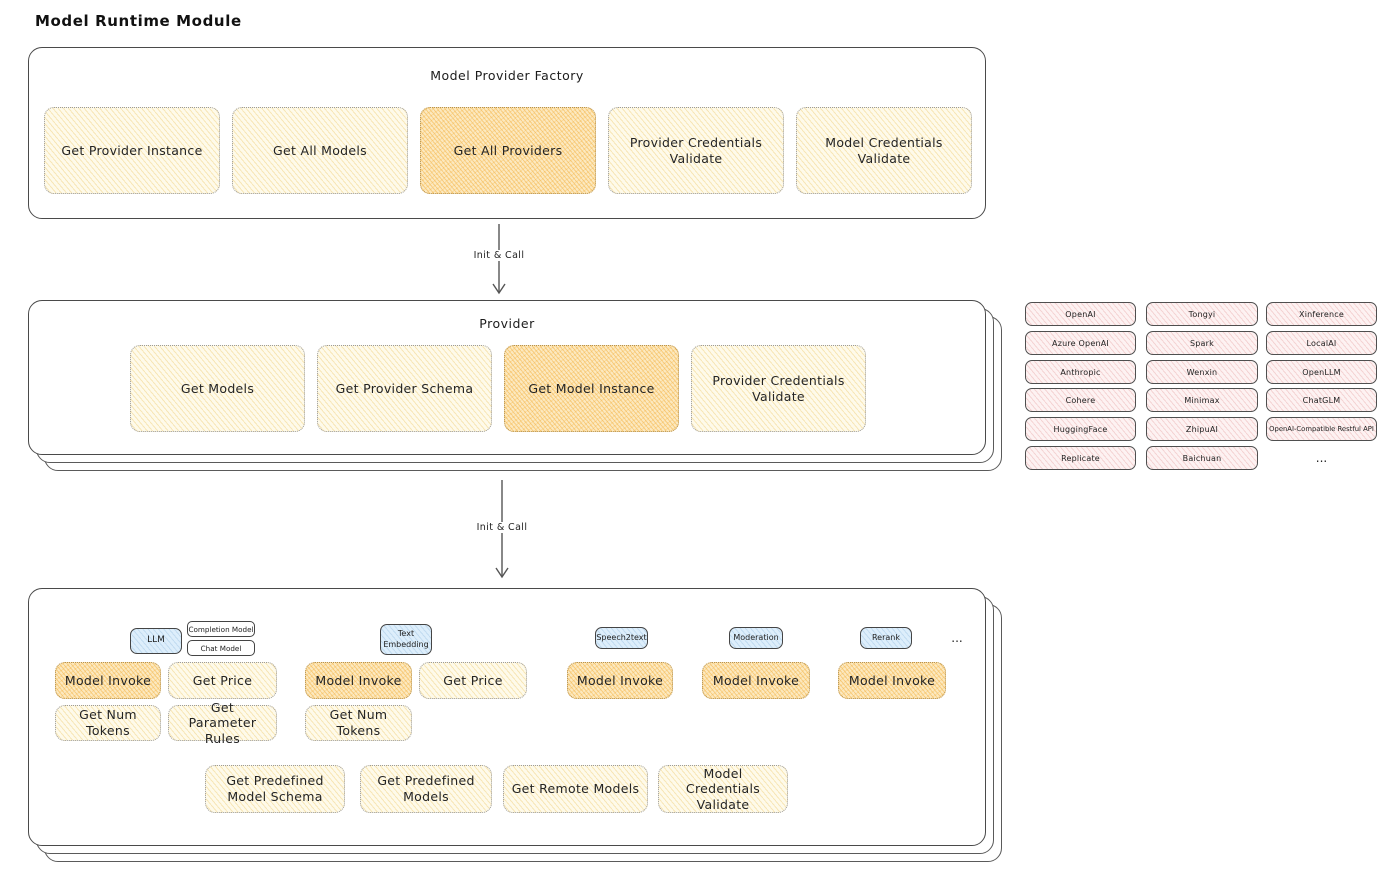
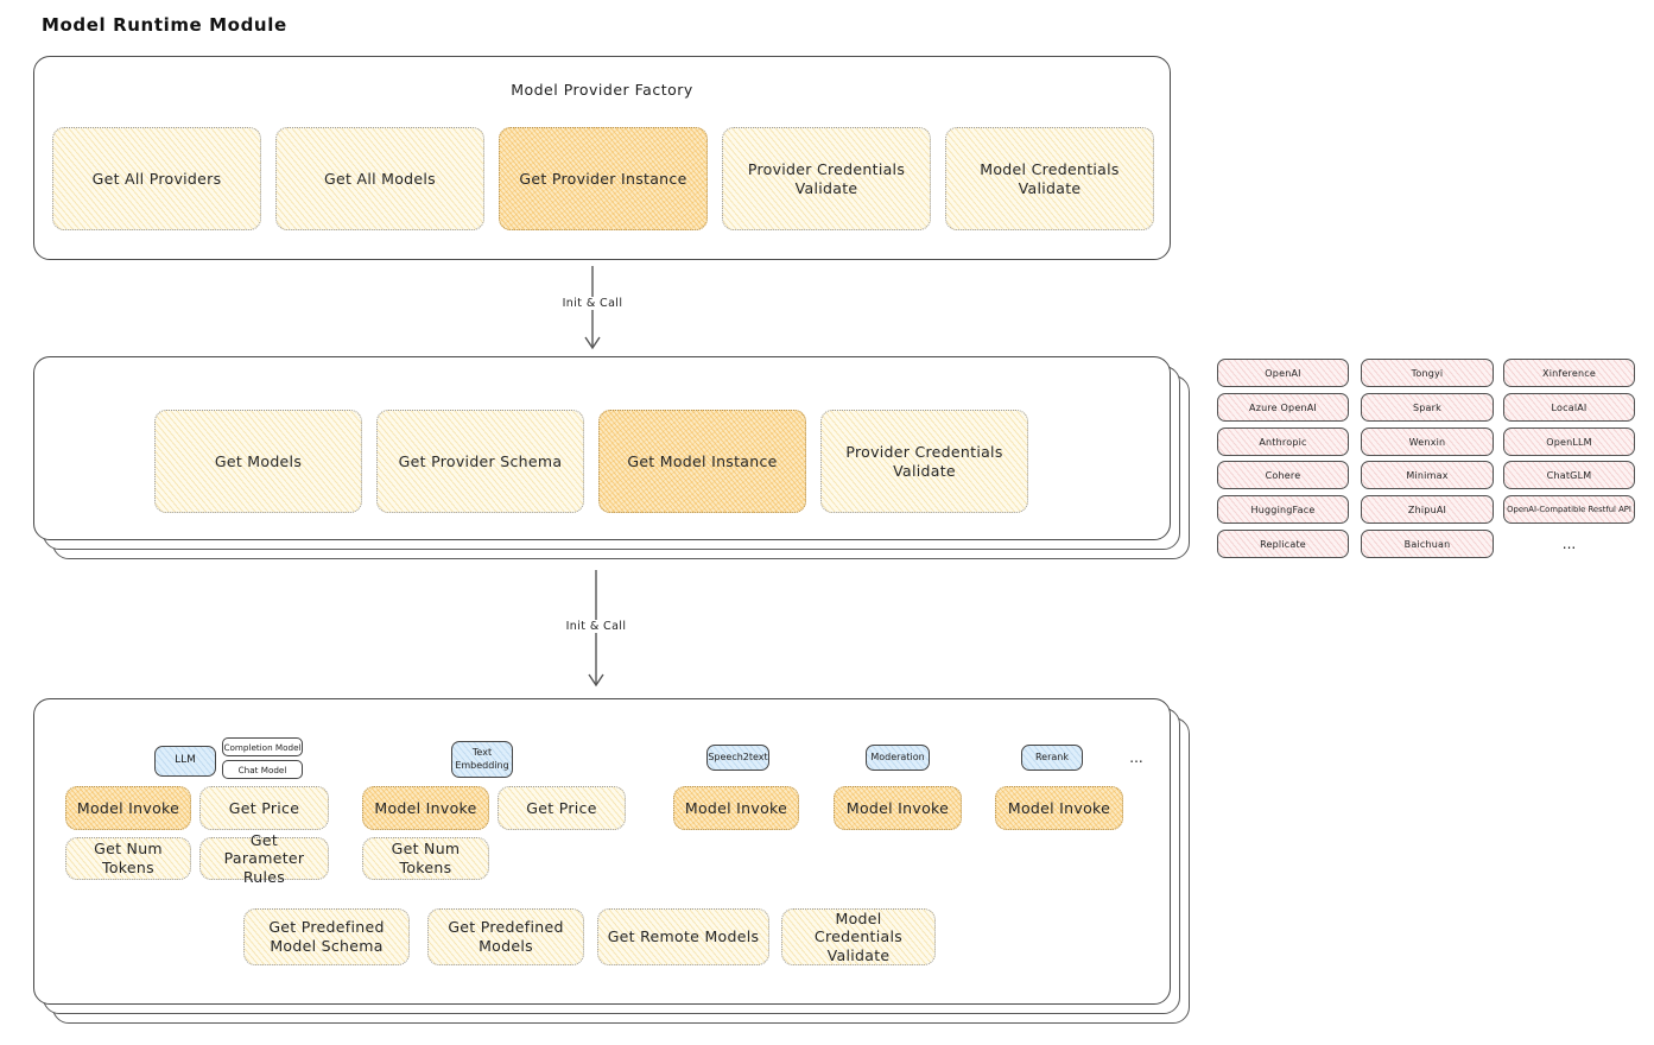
  Model Runtime Module
  Model Provider Factory
- Get Provider Instance
+ Get All Providers
  Get All Models
- Get All Providers
+ Get Provider Instance
  Provider Credentials Validate
  Model Credentials Validate
  Init & Call
- Provider
  Get Models
  Get Provider Schema
  Get Model Instance
  Provider Credentials Validate
  OpenAI
  Azure OpenAI
  Anthropic
  Cohere
  HuggingFace
  Replicate
  Tongyi
  Spark
  Wenxin
  Minimax
  ZhipuAI
  Baichuan
  Xinference
  LocalAI
  OpenLLM
  ChatGLM
  OpenAI-Compatible Restful API
  ...
  Init & Call
  LLM
  Completion Model
  Chat Model
  Text Embedding
  Speech2text
  Moderation
  Rerank
  ...
  Model Invoke
  Get Price
  Model Invoke
  Get Price
  Model Invoke
  Model Invoke
  Model Invoke
  Get Num Tokens
  Get Parameter Rules
  Get Num Tokens
  Get Predefined Model Schema
  Get Predefined Models
  Get Remote Models
  Model Credentials Validate
